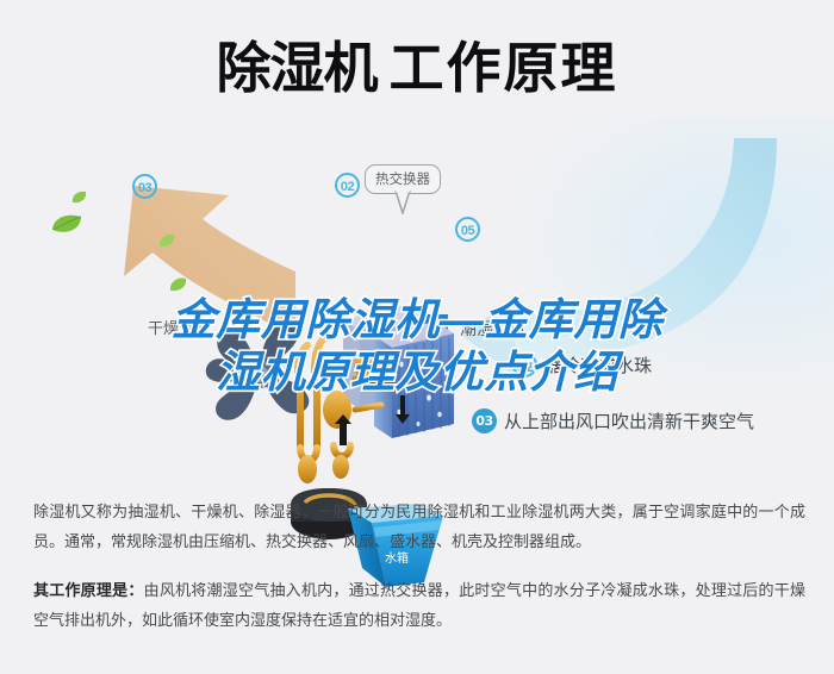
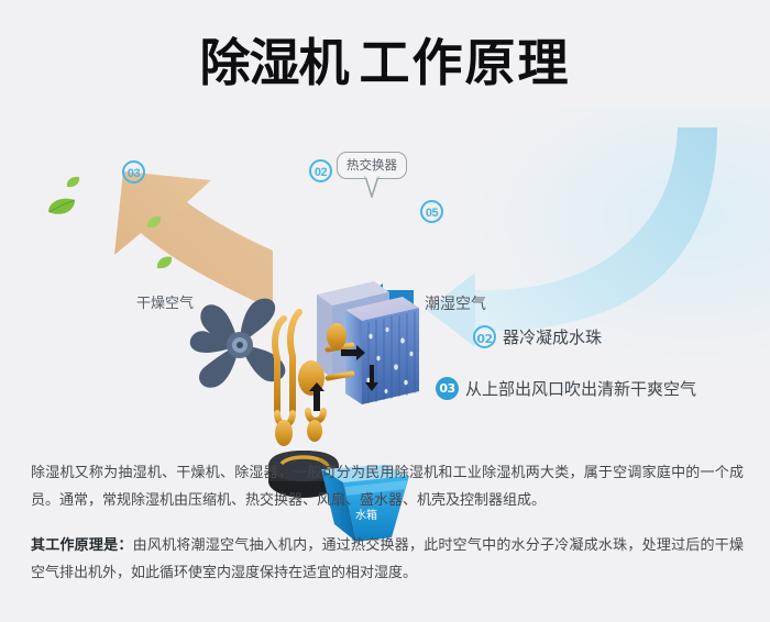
  除湿机 工作原理
  热交换器
  03
  02
  05
  干燥空气
  潮湿空气
  水箱
  02
  器冷凝成水珠
  03
  从上部出风口吹出清新干爽空气
- 金库用除湿机—金库用除
- 湿机原理及优点介绍
  除湿机又称为抽湿机、干燥机、除湿器，一般可分为民用除湿机和工业除湿机两大类，属于空调家庭中的一个成员。通常，常规除湿机由压缩机、热交换器、风扇、盛水器、机壳及控制器组成。
  其工作原理是：由风机将潮湿空气抽入机内，通过热交换器，此时空气中的水分子冷凝成水珠，处理过后的干燥空气排出机外，如此循环使室内湿度保持在适宜的相对湿度。
